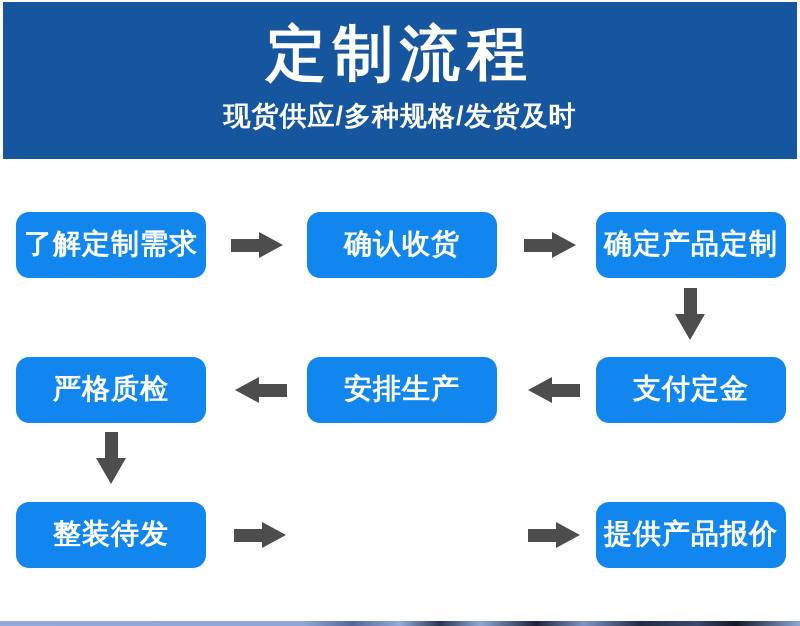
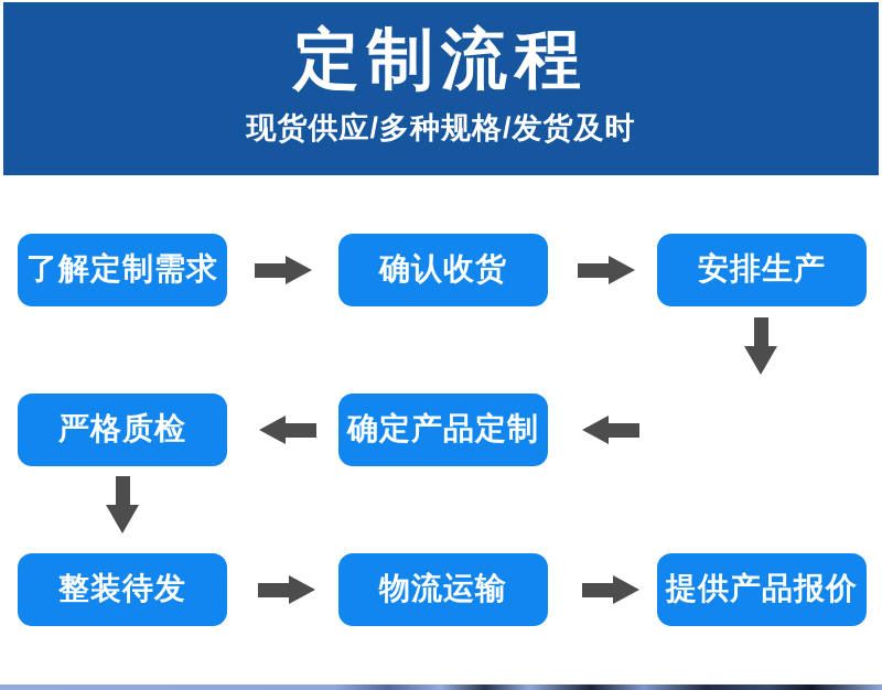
  定制流程
  现货供应/多种规格/发货及时
  了解定制需求
  确认收货
- 确定产品定制
+ 安排生产
- 支付定金
- 安排生产
+ 确定产品定制
  严格质检
  整装待发
+ 物流运输
  提供产品报价
